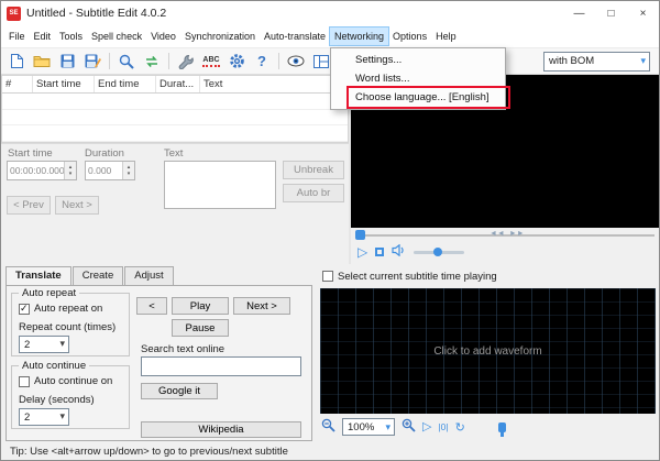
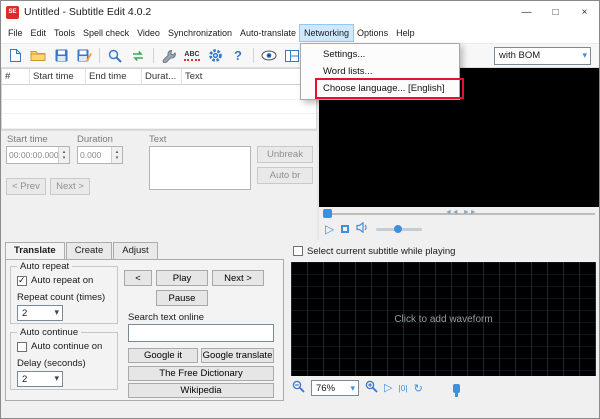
  Untitled - Subtitle Edit 4.0.2
  —
  □
  ×
  File
  Edit
  Tools
  Spell check
  Video
  Synchronization
  Auto-translate
  Networking
  Settings...
  Word lists...
  Choose language... [English]
  Options
  Help
  ?
  with BOM
  #
  Start time
  End time
  Durat...
  Text
  Start time
  Duration
  Text
  00:00:00.000
  0.000
  Unbreak
  Auto br
  < Prev
  Next >
  ▷
  Translate
  Create
  Adjust
  Auto repeat
  Auto repeat on
  Repeat count (times)
  2
  Auto continue
  Auto continue on
  Delay (seconds)
  2
  <
  Play
  Next >
  Pause
  Search text online
  Google it
+ Google translate
+ The Free Dictionary
  Wikipedia
- Tip: Use <alt+arrow up/down> to go to previous/next subtitle
- Select current subtitle time playing
+ Select current subtitle while playing
  Click to add waveform
- 100%
+ 76%
  ▷
